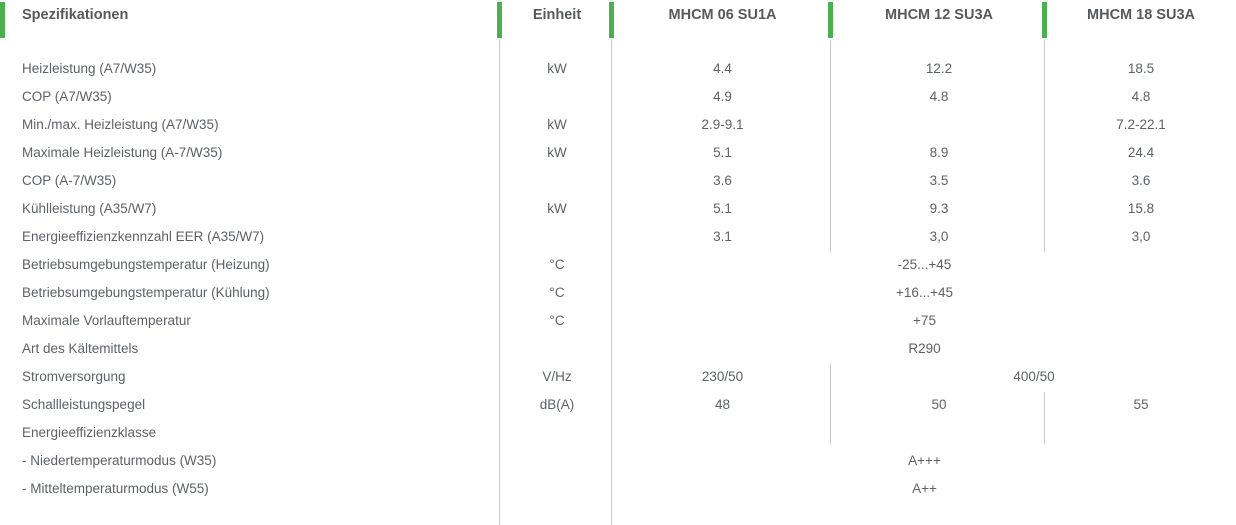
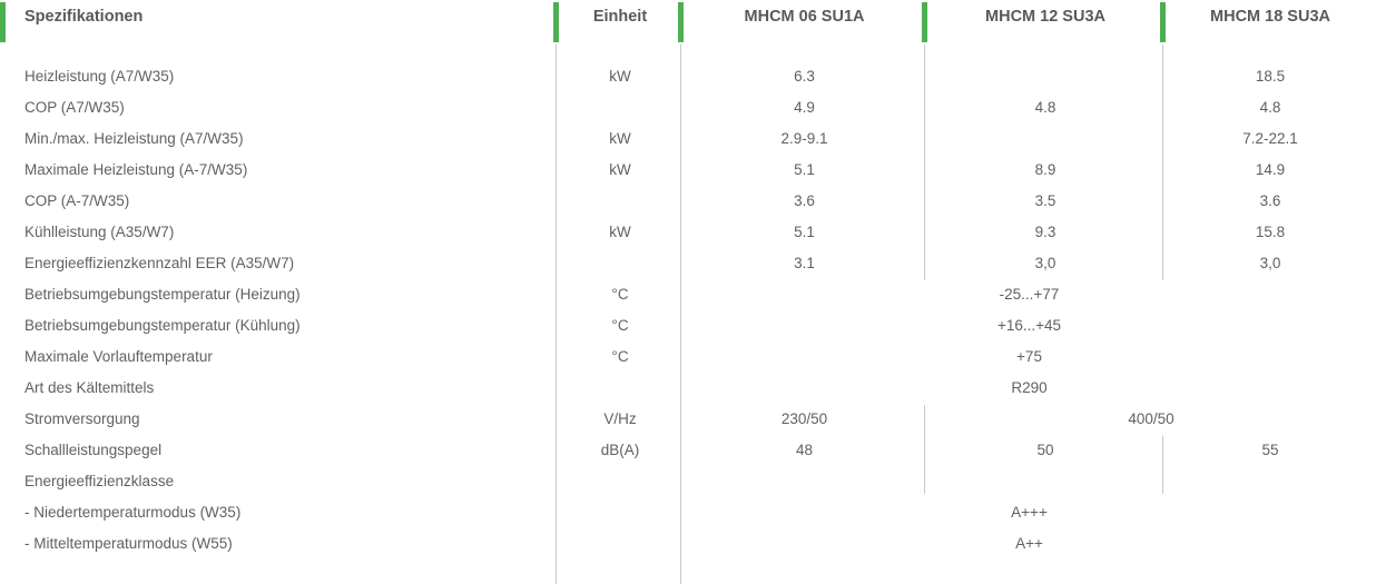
  Spezifikationen
  Einheit
  MHCM 06 SU1A
  MHCM 12 SU3A
  MHCM 18 SU3A
  Heizleistung (A7/W35)
  kW
- 4.4
+ 6.3
- 12.2
  18.5
  COP (A7/W35)
  4.9
  4.8
  4.8
  Min./max. Heizleistung (A7/W35)
  kW
  2.9-9.1
  7.2-22.1
  Maximale Heizleistung (A-7/W35)
  kW
  5.1
  8.9
- 24.4
+ 14.9
  COP (A-7/W35)
  3.6
  3.5
  3.6
  Kühlleistung (A35/W7)
  kW
  5.1
  9.3
  15.8
  Energieeffizienzkennzahl EER (A35/W7)
  3.1
  3,0
  3,0
  Betriebsumgebungstemperatur (Heizung)
  °C
- -25...+45
+ -25...+77
  Betriebsumgebungstemperatur (Kühlung)
  °C
  +16...+45
  Maximale Vorlauftemperatur
  °C
  +75
  Art des Kältemittels
  R290
  Stromversorgung
  V/Hz
  230/50
  400/50
  Schallleistungspegel
  dB(A)
  48
  50
  55
  Energieeffizienzklasse
  - Niedertemperaturmodus (W35)
  A+++
  - Mitteltemperaturmodus (W55)
  A++
